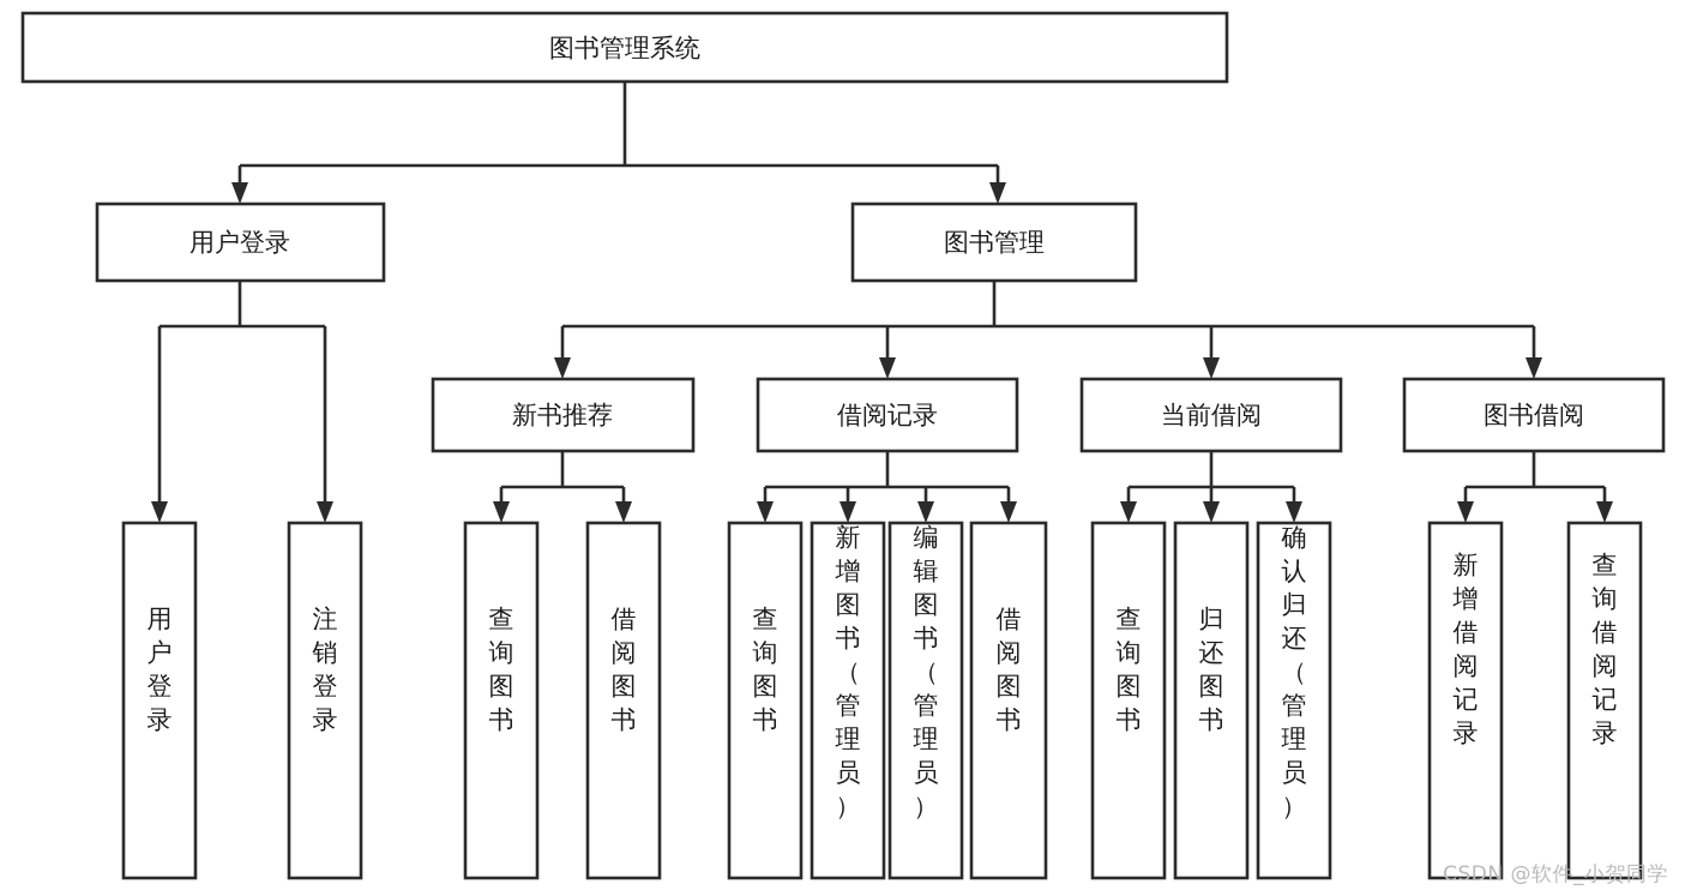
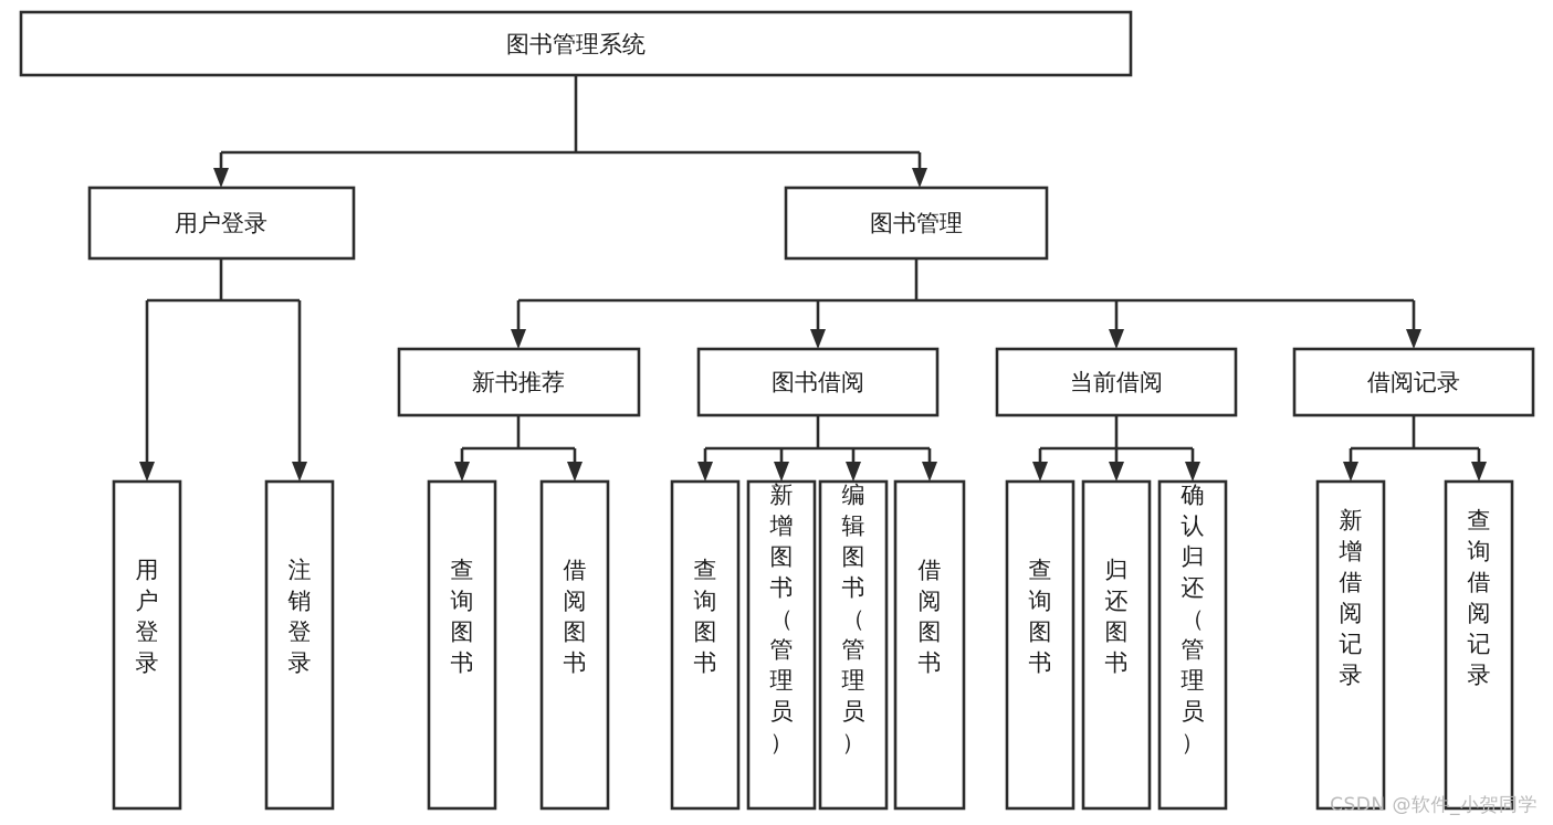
  图书管理系统
  用户登录
  图书管理
  新书推荐
- 借阅记录
+ 图书借阅
  当前借阅
- 图书借阅
+ 借阅记录
  用户登录
  注销登录
  查询图书
  借阅图书
  查询图书
  新增图书（管理员）
  编辑图书（管理员）
  借阅图书
  查询图书
  归还图书
  确认归还（管理员）
  新增借阅记录
  查询借阅记录
  CSDN @软件_小贺同学
